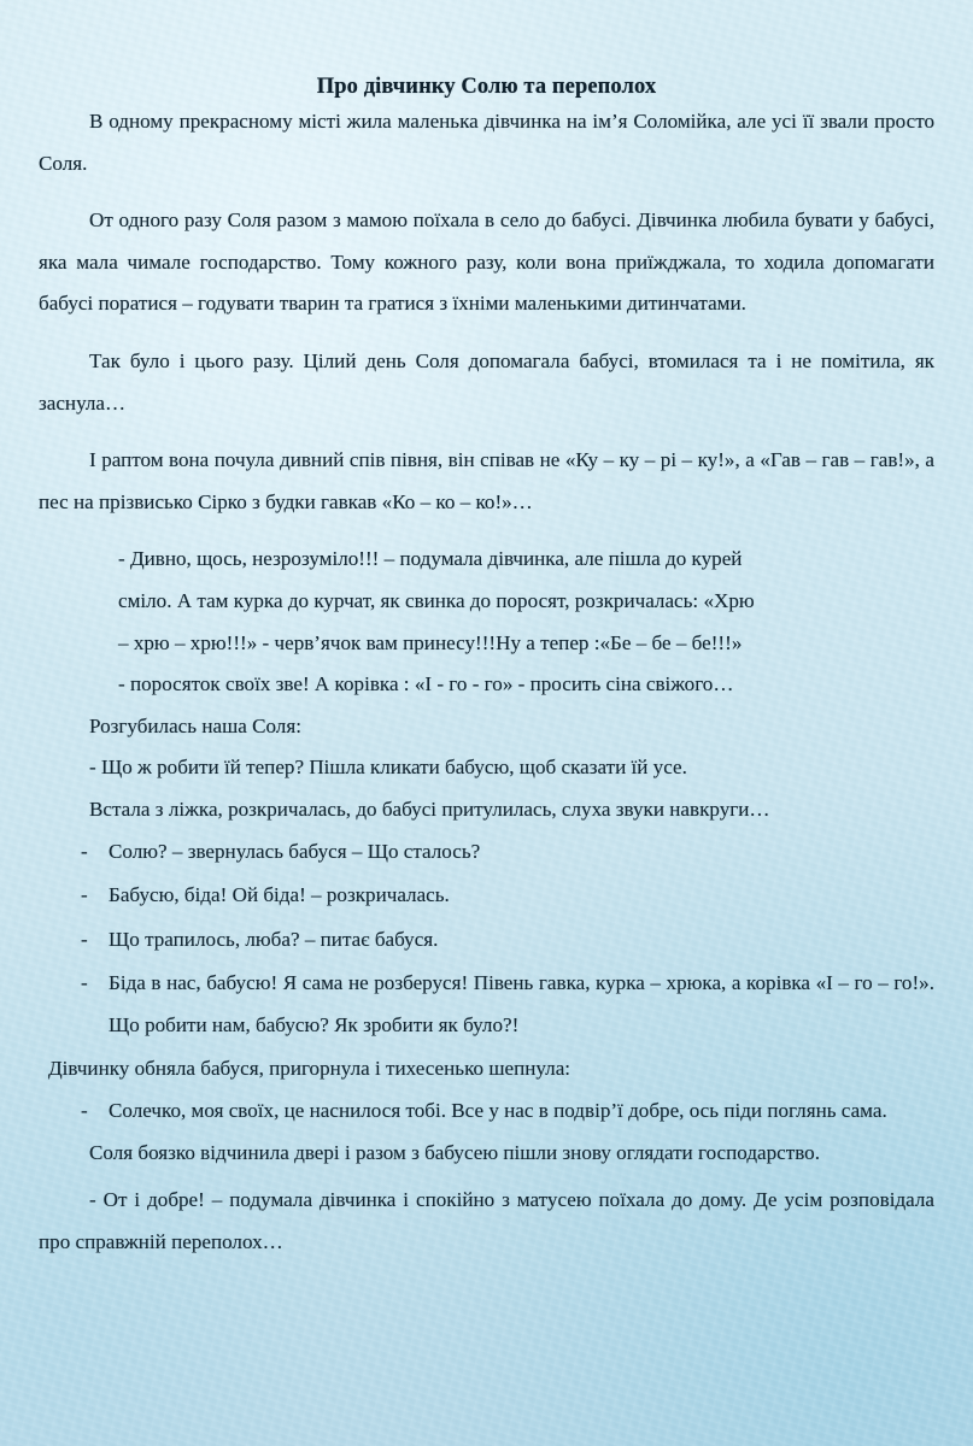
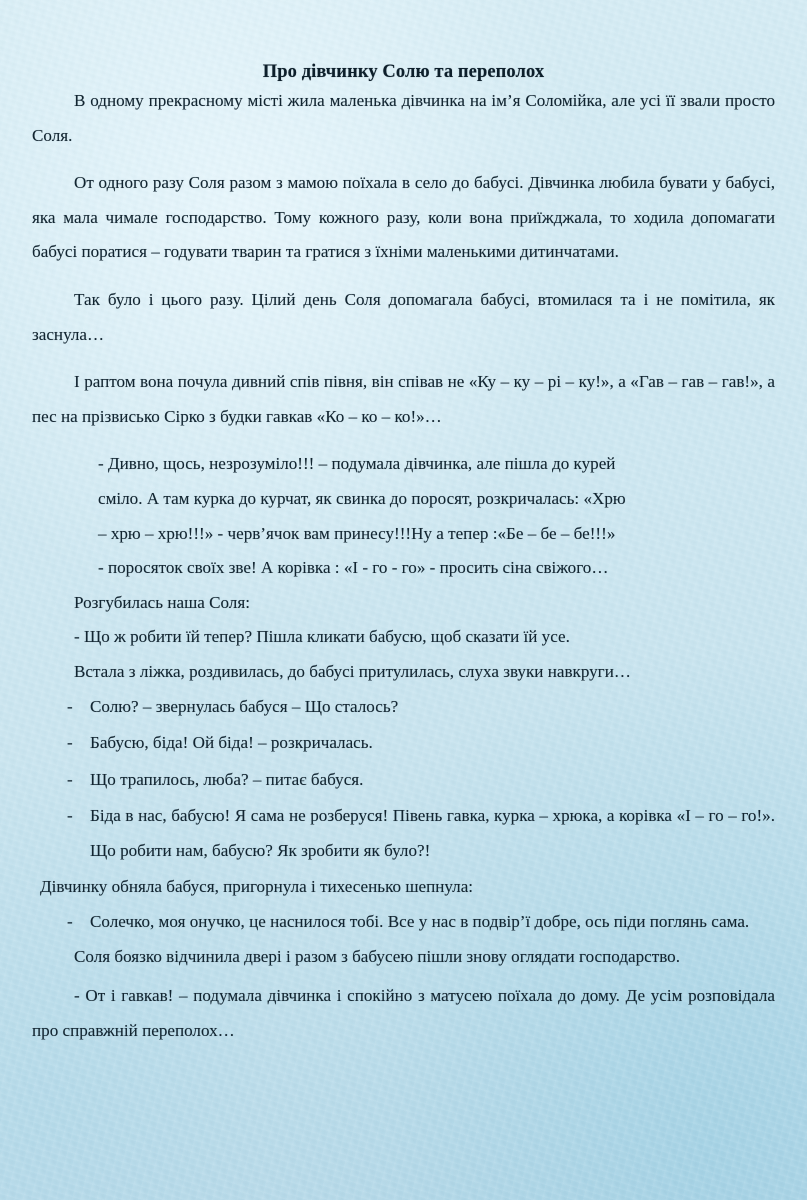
  Про дівчинку Солю та переполох
  В одному прекрасному місті жила маленька дівчинка на ім’я Соломійка, але усі її звали просто Соля.
  От одного разу Соля разом з мамою поїхала в село до бабусі. Дівчинка любила бувати у бабусі, яка мала чимале господарство. Тому кожного разу, коли вона приїжджала, то ходила допомагати бабусі поратися – годувати тварин та гратися з їхніми маленькими дитинчатами.
  Так було і цього разу. Цілий день Соля допомагала бабусі, втомилася та і не помітила, як заснула…
  І раптом вона почула дивний спів півня, він співав не «Ку – ку – рі – ку!», а «Гав – гав – гав!», а пес на прізвисько Сірко з будки гавкав «Ко – ко – ко!»…
  - Дивно, щось, незрозуміло!!! – подумала дівчинка, але пішла до курей
  сміло. А там курка до курчат, як свинка до поросят, розкричалась: «Хрю
  – хрю – хрю!!!» - черв’ячок вам принесу!!!Ну а тепер :«Бе – бе – бе!!!»
  - поросяток своїх зве! А корівка : «І - го - го» - просить сіна свіжого…
  Розгубилась наша Соля:
  - Що ж робити їй тепер? Пішла кликати бабусю, щоб сказати їй усе.
- Встала з ліжка, розкричалась, до бабусі притулилась, слуха звуки навкруги…
+ Встала з ліжка, роздивилась, до бабусі притулилась, слуха звуки навкруги…
  -
  Солю? – звернулась бабуся – Що сталось?
  -
  Бабусю, біда! Ой біда! – розкричалась.
  -
  Що трапилось, люба? – питає бабуся.
  -
  Біда в нас, бабусю! Я сама не розберуся! Півень гавка, курка – хрюка, а корівка «І – го – го!». Що робити нам, бабусю? Як зробити як було?!
  Дівчинку обняла бабуся, пригорнула і тихесенько шепнула:
  -
- Солечко, моя своїх, це наснилося тобі. Все у нас в подвір’ї добре, ось піди поглянь сама.
+ Солечко, моя онучко, це наснилося тобі. Все у нас в подвір’ї добре, ось піди поглянь сама.
  Соля боязко відчинила двері і разом з бабусею пішли знову оглядати господарство.
- - От і добре! – подумала дівчинка і спокійно з матусею поїхала до дому. Де усім розповідала про справжній переполох…
+ - От і гавкав! – подумала дівчинка і спокійно з матусею поїхала до дому. Де усім розповідала про справжній переполох…
